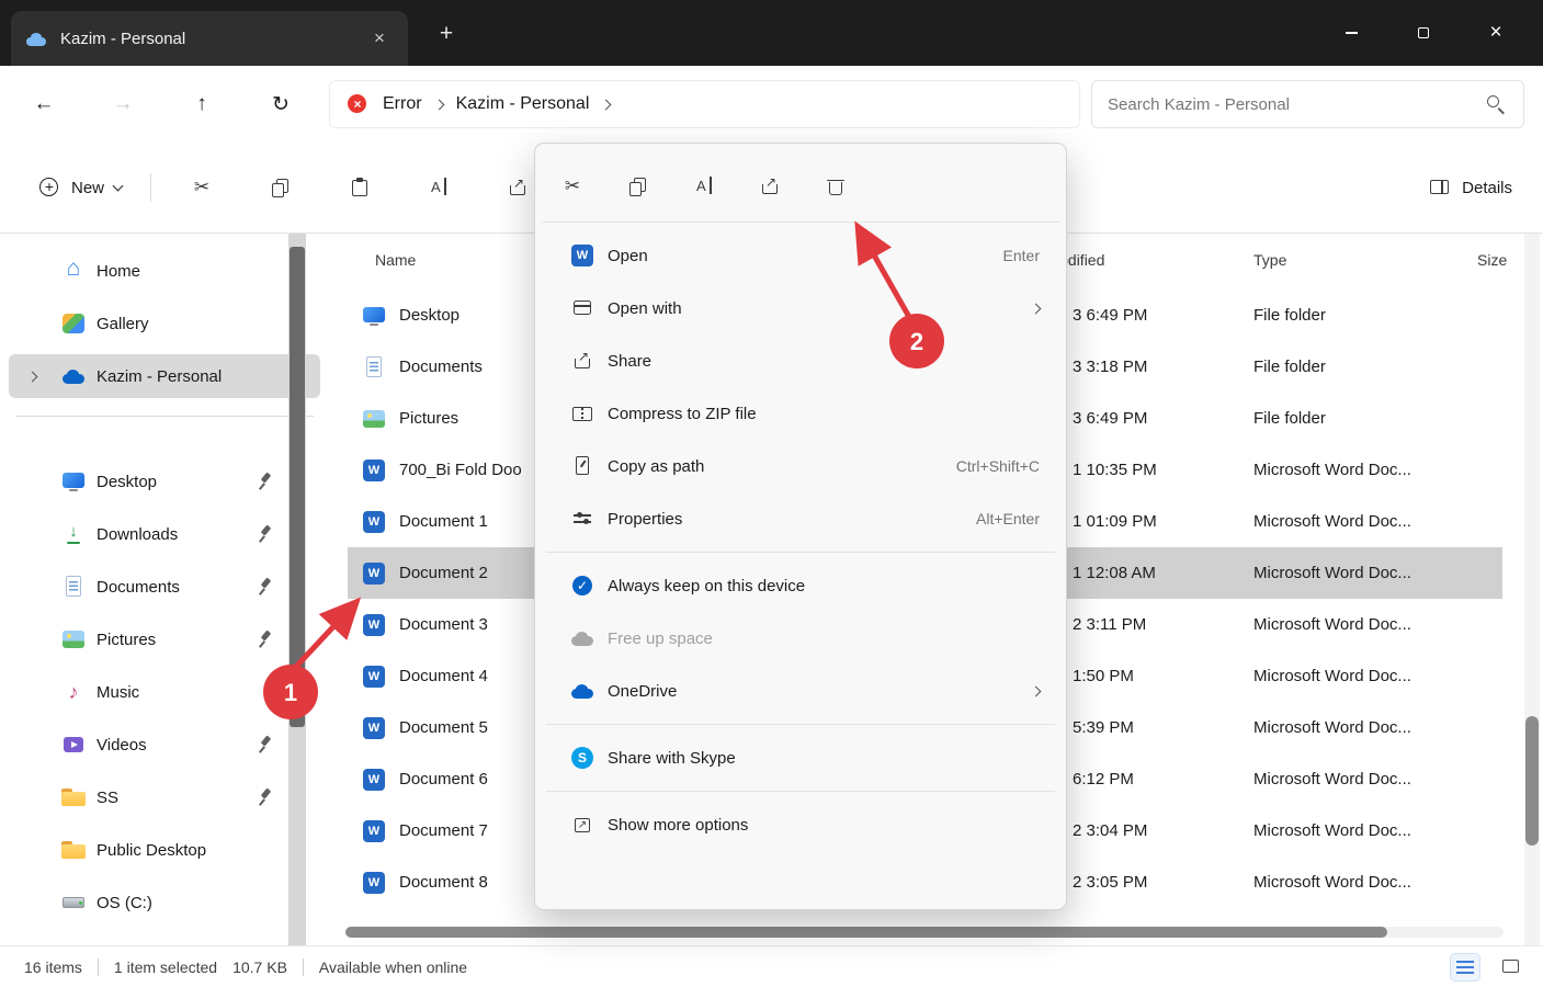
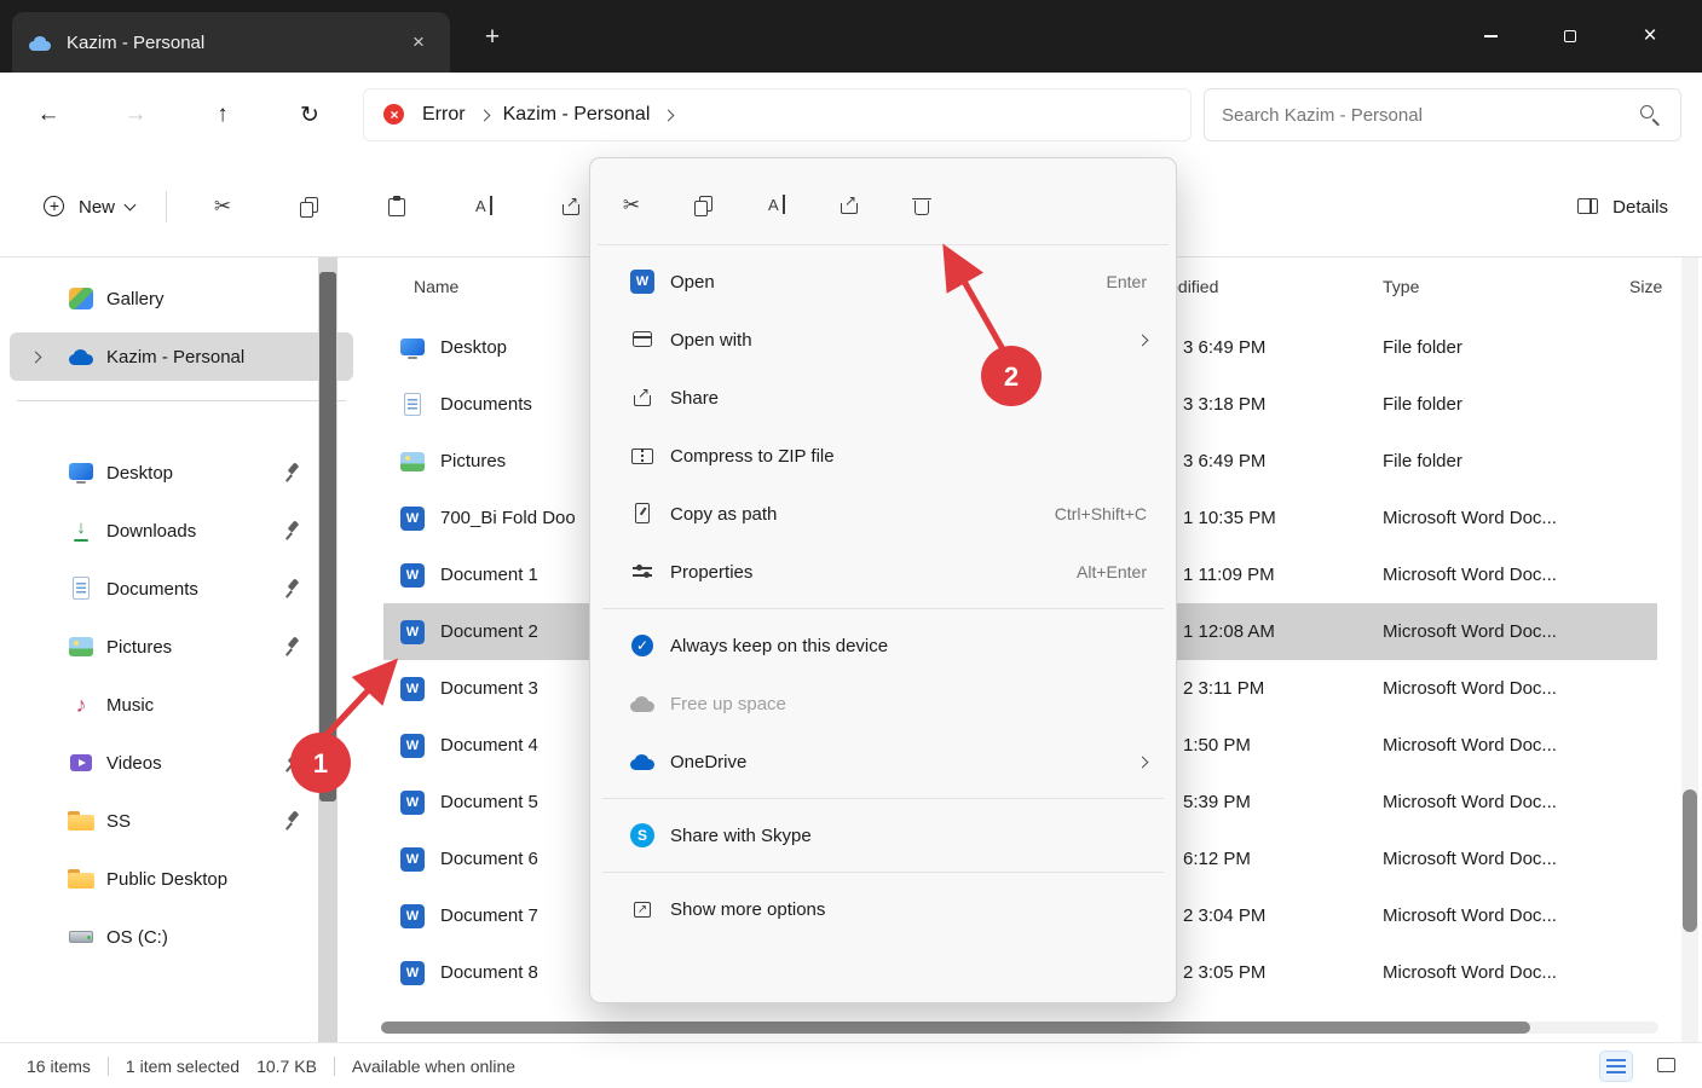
  Kazim - Personal
  Error
  Kazim - Personal
  Search Kazim - Personal
  New
  Details
- Home
  Gallery
  Kazim - Personal
  Desktop
  Downloads
  Documents
  Pictures
  Music
  Videos
  SS
  Public Desktop
  OS (C:)
  Name
  Type
  Size
  Desktop
  3 6:49 PM
  File folder
  Documents
  3 3:18 PM
  File folder
  Pictures
  3 6:49 PM
  File folder
  700_Bi Fold Doo
  1 10:35 PM
  Microsoft Word Doc...
  Document 1
- 1 01:09 PM
+ 1 11:09 PM
  Microsoft Word Doc...
  Document 2
  1 12:08 AM
  Microsoft Word Doc...
  Document 3
  2 3:11 PM
  Microsoft Word Doc...
  Document 4
  1:50 PM
  Microsoft Word Doc...
  Document 5
  5:39 PM
  Microsoft Word Doc...
  Document 6
  6:12 PM
  Microsoft Word Doc...
  Document 7
  2 3:04 PM
  Microsoft Word Doc...
  Document 8
  2 3:05 PM
  Microsoft Word Doc...
  16 items
  1 item selected
  10.7 KB
  Available when online
  Open
  Enter
  Open with
  Share
  Compress to ZIP file
  Copy as path
  Ctrl+Shift+C
  Properties
  Alt+Enter
  Always keep on this device
  Free up space
  OneDrive
  Share with Skype
  Show more options
  1
  2
